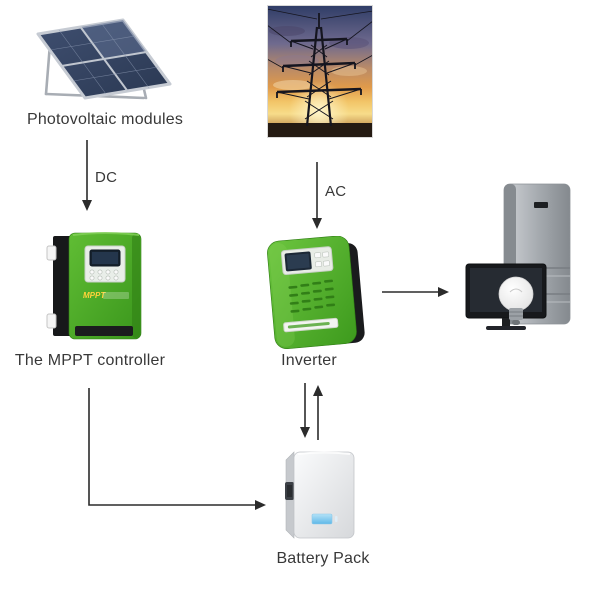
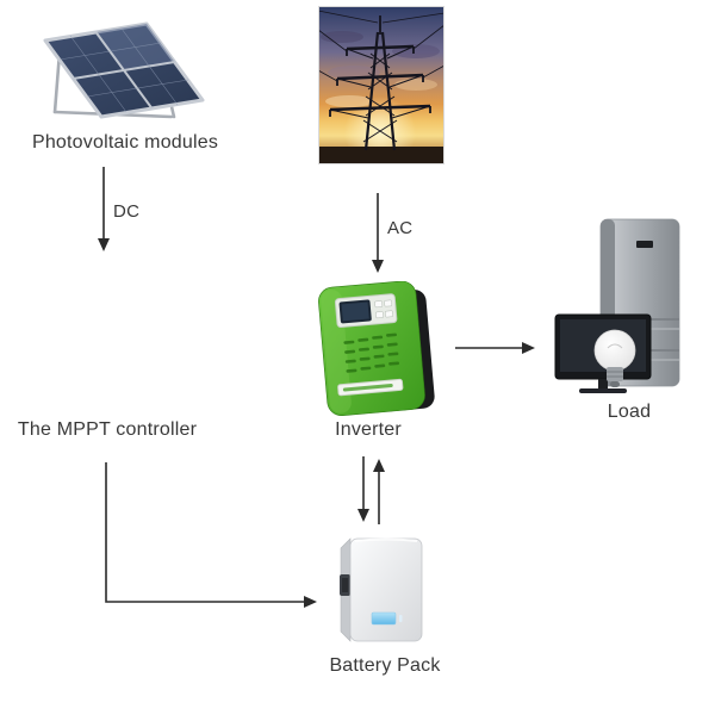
  Photovoltaic modules
- MPPT
  The MPPT controller
  Inverter
+ Load
  Battery Pack
  DC
  AC
